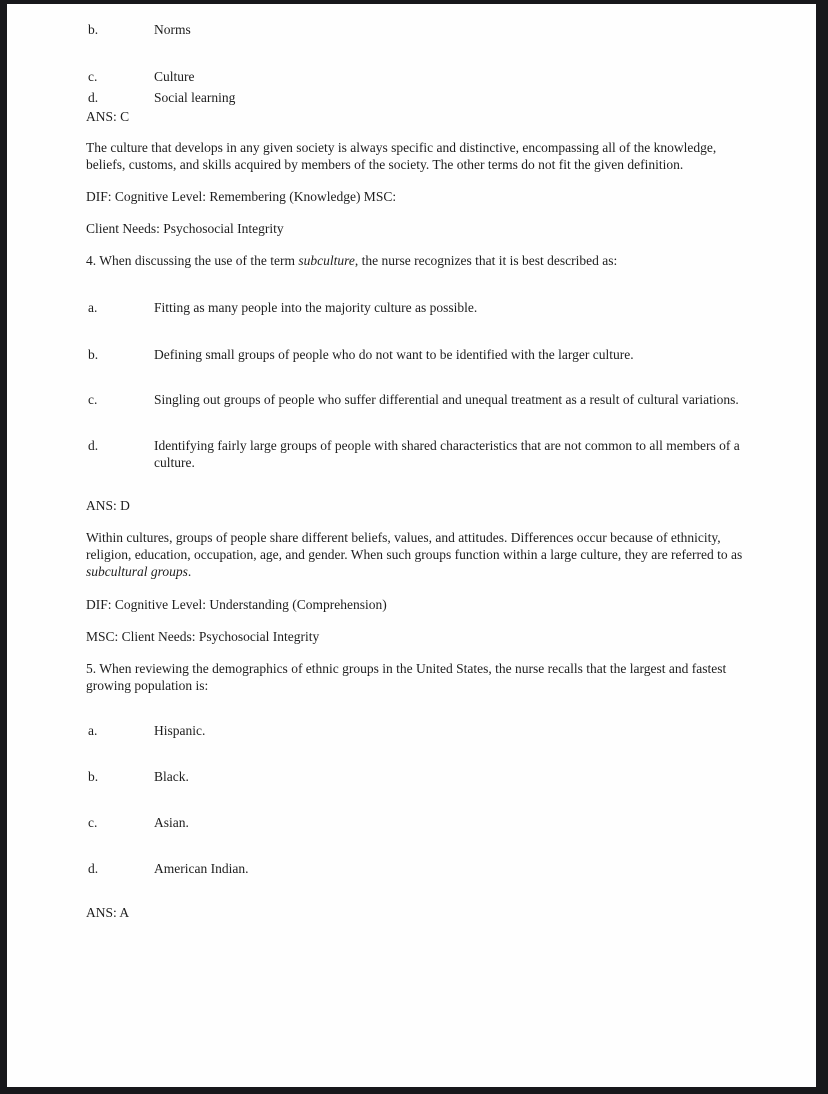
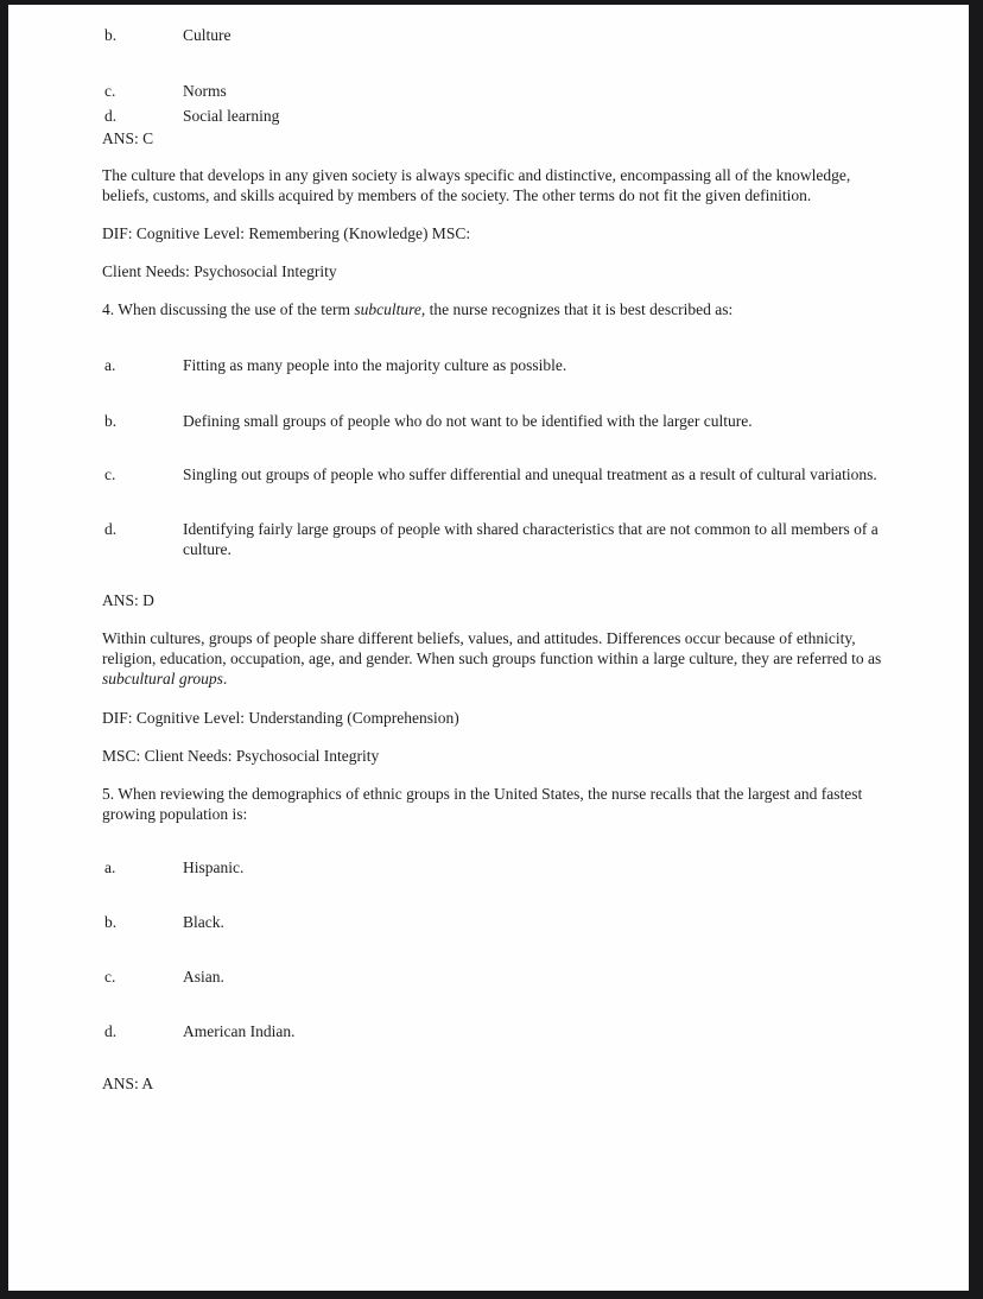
  b.
- Norms
+ Culture
  c.
- Culture
+ Norms
  d.
  Social learning
  ANS: C
  The culture that develops in any given society is always specific and distinctive, encompassing all of the knowledge, beliefs, customs, and skills acquired by members of the society. The other terms do not fit the given definition.
  DIF: Cognitive Level: Remembering (Knowledge) MSC:
  Client Needs: Psychosocial Integrity
  4. When discussing the use of the term subculture, the nurse recognizes that it is best described as:
  a.
  Fitting as many people into the majority culture as possible.
  b.
  Defining small groups of people who do not want to be identified with the larger culture.
  c.
  Singling out groups of people who suffer differential and unequal treatment as a result of cultural variations.
  d.
  Identifying fairly large groups of people with shared characteristics that are not common to all members of a culture.
  ANS: D
  Within cultures, groups of people share different beliefs, values, and attitudes. Differences occur because of ethnicity, religion, education, occupation, age, and gender. When such groups function within a large culture, they are referred to as subcultural groups.
  DIF: Cognitive Level: Understanding (Comprehension)
  MSC: Client Needs: Psychosocial Integrity
  5. When reviewing the demographics of ethnic groups in the United States, the nurse recalls that the largest and fastest growing population is:
  a.
  Hispanic.
  b.
  Black.
  c.
  Asian.
  d.
  American Indian.
  ANS: A
